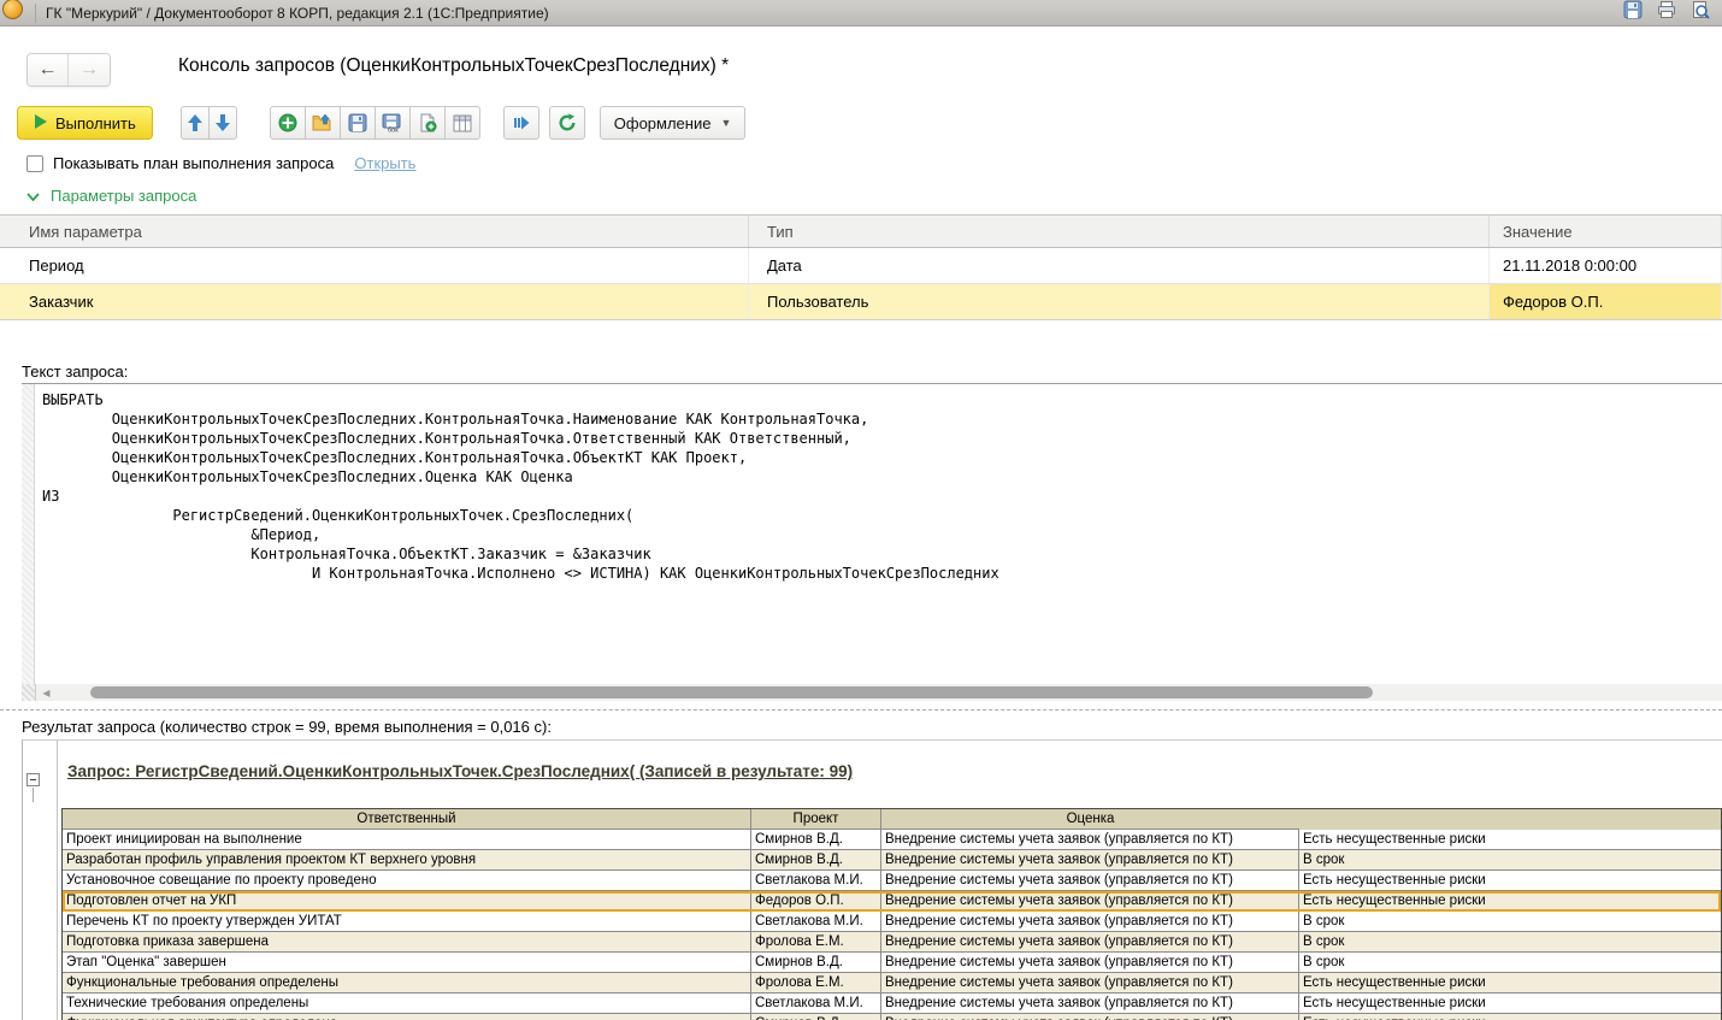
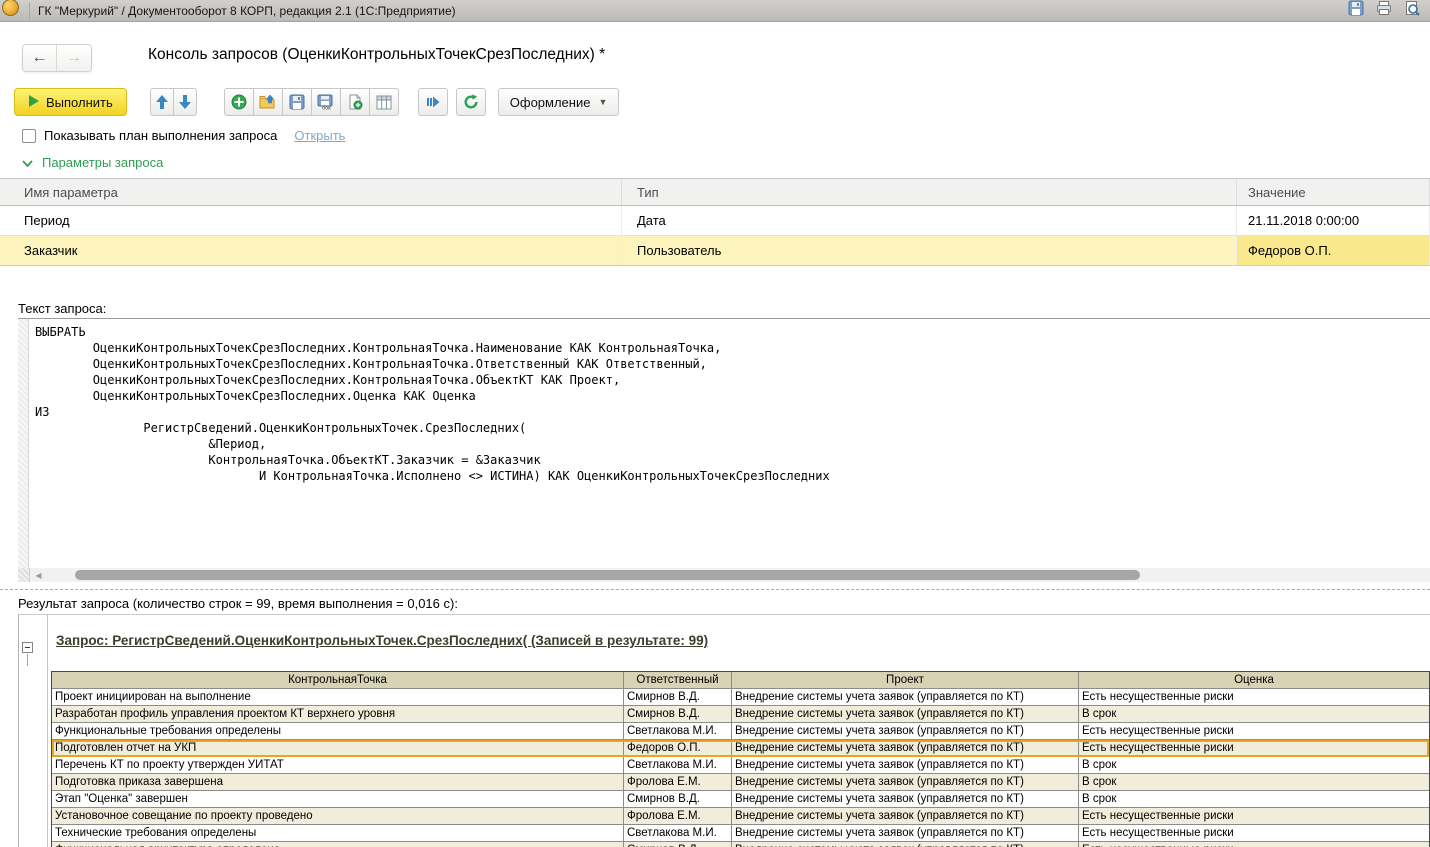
  ГК "Меркурий" / Документооборот 8 КОРП, редакция 2.1 (1С:Предприятие)
  ←
  →
  Консоль запросов (ОценкиКонтрольныхТочекСрезПоследних) *
  Выполнить
  Оформление
  ▼
  Показывать план выполнения запроса
  Открыть
  Параметры запроса
  Имя параметра
  Тип
  Значение
  Период
  Дата
  21.11.2018 0:00:00
  Заказчик
  Пользователь
  Федоров О.П.
  Текст запроса:
  ВЫБРАТЬ
  ОценкиКонтрольныхТочекСрезПоследних.КонтрольнаяТочка.Наименование КАК КонтрольнаяТочка,
  ОценкиКонтрольныхТочекСрезПоследних.КонтрольнаяТочка.Ответственный КАК Ответственный,
  ОценкиКонтрольныхТочекСрезПоследних.КонтрольнаяТочка.ОбъектКТ КАК Проект,
  ОценкиКонтрольныхТочекСрезПоследних.Оценка КАК Оценка
  ИЗ
  РегистрСведений.ОценкиКонтрольныхТочек.СрезПоследних(
  &Период,
  КонтрольнаяТочка.ОбъектКТ.Заказчик = &Заказчик
  И КонтрольнаяТочка.Исполнено <> ИСТИНА) КАК ОценкиКонтрольныхТочекСрезПоследних
  ◀
  Результат запроса (количество строк = 99, время выполнения = 0,016 с):
  Запрос: РегистрСведений.ОценкиКонтрольныхТочек.СрезПоследних( (Записей в результате: 99)
+ КонтрольнаяТочка
  Ответственный
  Проект
  Оценка
  Проект инициирован на выполнение
  Смирнов В.Д.
  Внедрение системы учета заявок (управляется по КТ)
  Есть несущественные риски
  Разработан профиль управления проектом КТ верхнего уровня
  Смирнов В.Д.
  Внедрение системы учета заявок (управляется по КТ)
  В срок
- Установочное совещание по проекту проведено
+ Функциональные требования определены
  Светлакова М.И.
  Внедрение системы учета заявок (управляется по КТ)
  Есть несущественные риски
  Подготовлен отчет на УКП
  Федоров О.П.
  Внедрение системы учета заявок (управляется по КТ)
  Есть несущественные риски
  Перечень КТ по проекту утвержден УИТАТ
  Светлакова М.И.
  Внедрение системы учета заявок (управляется по КТ)
  В срок
  Подготовка приказа завершена
  Фролова Е.М.
  Внедрение системы учета заявок (управляется по КТ)
  В срок
  Этап "Оценка" завершен
  Смирнов В.Д.
  Внедрение системы учета заявок (управляется по КТ)
  В срок
- Функциональные требования определены
+ Установочное совещание по проекту проведено
  Фролова Е.М.
  Внедрение системы учета заявок (управляется по КТ)
  Есть несущественные риски
  Технические требования определены
  Светлакова М.И.
  Внедрение системы учета заявок (управляется по КТ)
  Есть несущественные риски
